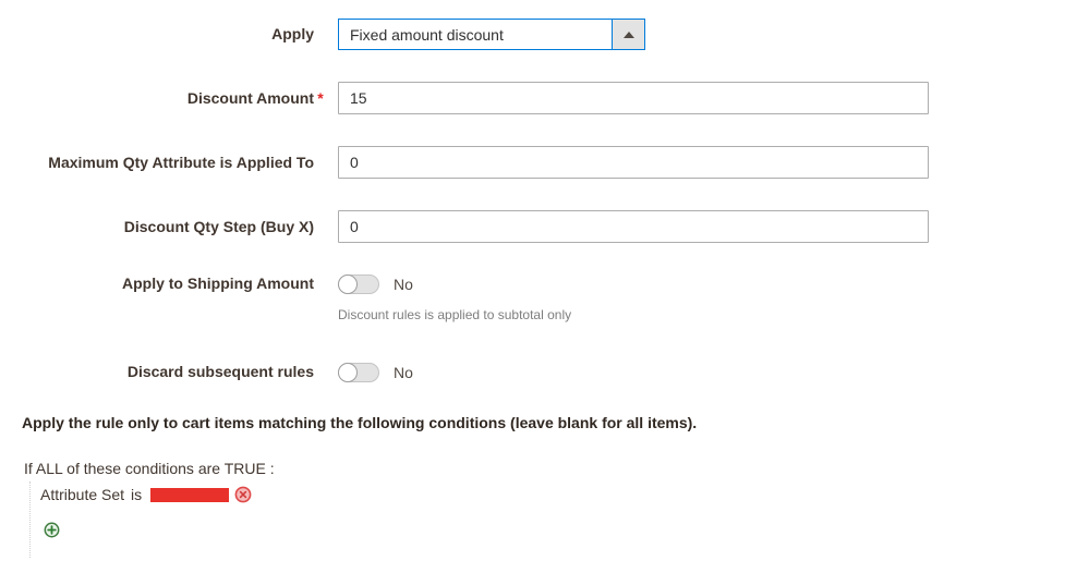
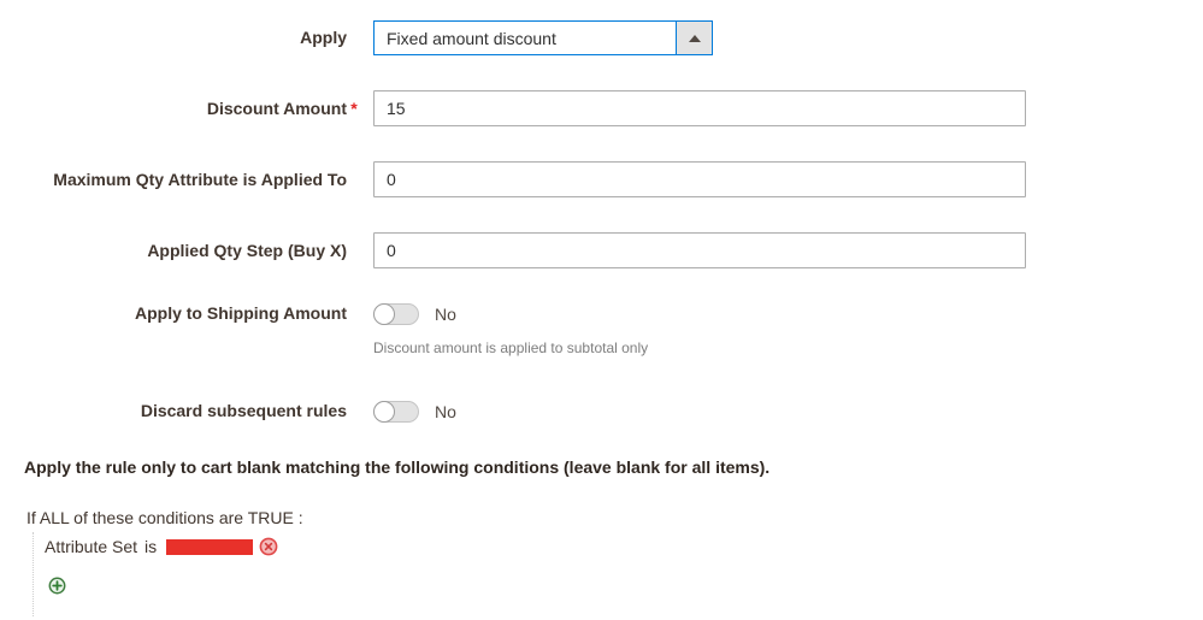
  Apply
  Fixed amount discount
  Discount Amount *
  15
  Maximum Qty Attribute is Applied To
  0
- Discount Qty Step (Buy X)
+ Applied Qty Step (Buy X)
  0
  Apply to Shipping Amount
  No
- Discount rules is applied to subtotal only
+ Discount amount is applied to subtotal only
  Discard subsequent rules
  No
- Apply the rule only to cart items matching the following conditions (leave blank for all items).
+ Apply the rule only to cart blank matching the following conditions (leave blank for all items).
  If ALL of these conditions are TRUE :
  Attribute Set
  is
